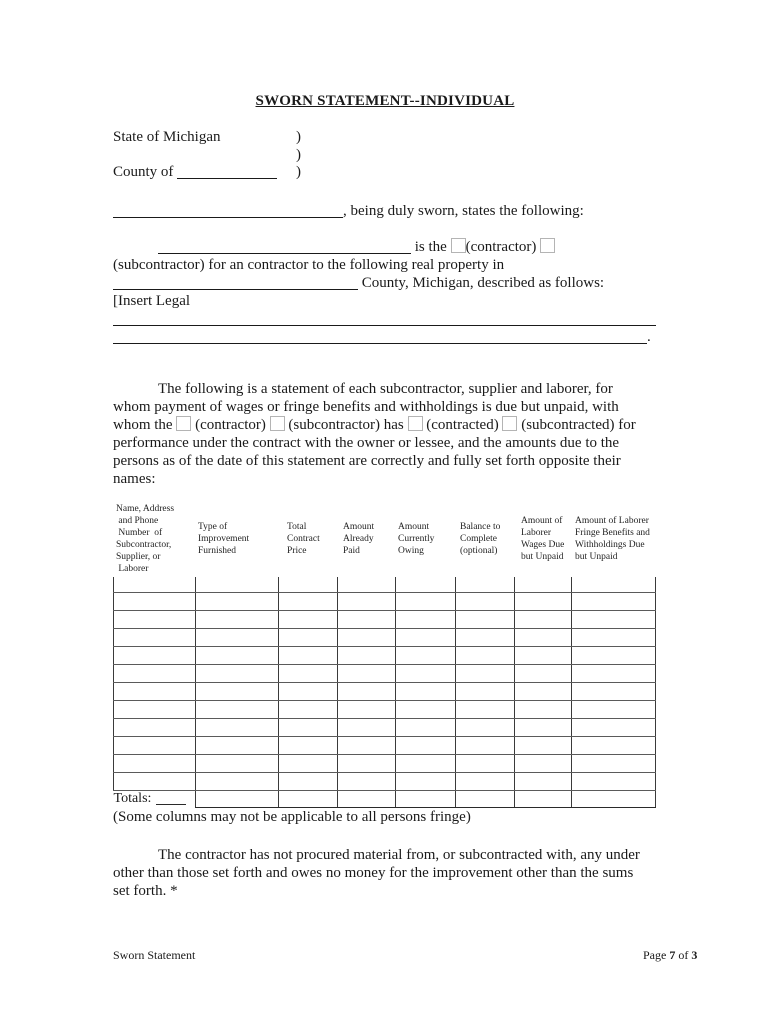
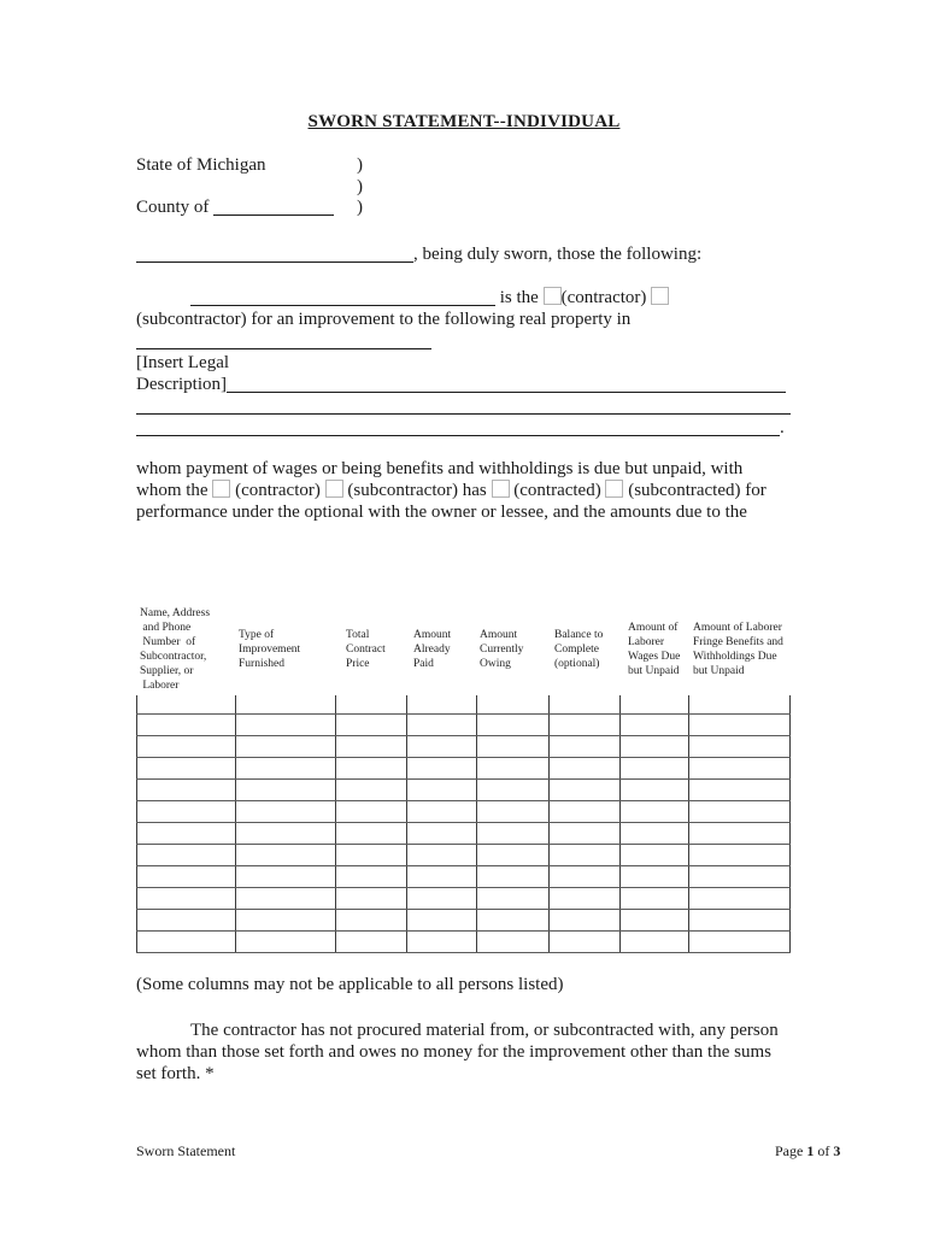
  SWORN STATEMENT--INDIVIDUAL
  State of Michigan
  )
  )
  County of
  )
- , being duly sworn, states the following:
+ , being duly sworn, those the following:
  is the (contractor)
- (subcontractor) for an contractor to the following real property in
+ (subcontractor) for an improvement to the following real property in
- County, Michigan, described as follows:
  [Insert Legal
+ Description]
  .
- The following is a statement of each subcontractor, supplier and laborer, for
- whom payment of wages or fringe benefits and withholdings is due but unpaid, with
+ whom payment of wages or being benefits and withholdings is due but unpaid, with
  whom the (contractor) (subcontractor) has (contracted) (subcontracted) for
- performance under the contract with the owner or lessee, and the amounts due to the
+ performance under the optional with the owner or lessee, and the amounts due to the
- persons as of the date of this statement are correctly and fully set forth opposite their
- names:
  Name, Address
  and Phone
  Number of
  Subcontractor,
  Supplier, or
  Laborer
  Type of
  Improvement
  Furnished
  Total
  Contract
  Price
  Amount
  Already
  Paid
  Amount
  Currently
  Owing
  Balance to
  Complete
  (optional)
  Amount of
  Laborer
  Wages Due
  but Unpaid
  Amount of Laborer
  Fringe Benefits and
  Withholdings Due
  but Unpaid
- Totals:
- (Some columns may not be applicable to all persons fringe)
+ (Some columns may not be applicable to all persons listed)
- The contractor has not procured material from, or subcontracted with, any under
+ The contractor has not procured material from, or subcontracted with, any person
- other than those set forth and owes no money for the improvement other than the sums
+ whom than those set forth and owes no money for the improvement other than the sums
  set forth. *
  Sworn Statement
- Page 7 of 3
+ Page 1 of 3
